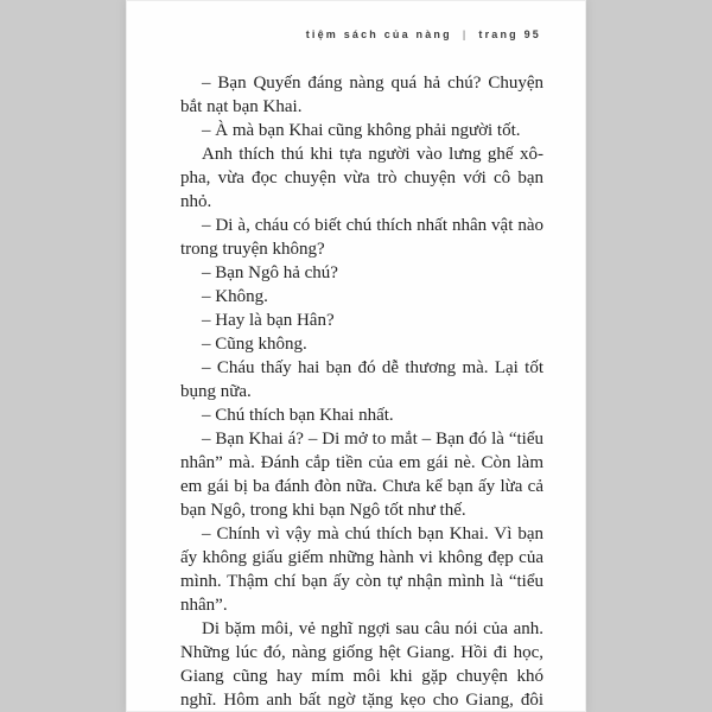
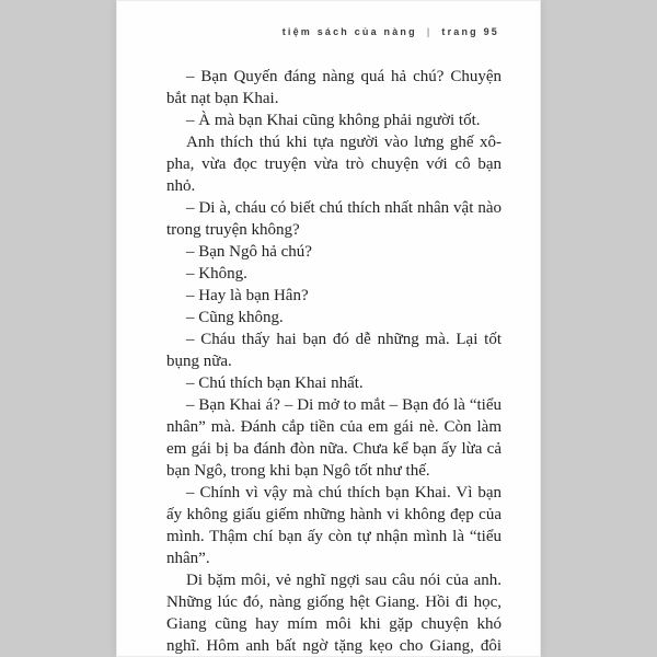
  tiệm sách của nàng | trang 95
  – Bạn Quyến đáng nàng quá hả chú? Chuyện bắt nạt bạn Khai.
  – À mà bạn Khai cũng không phải người tốt.
- Anh thích thú khi tựa người vào lưng ghế xô-pha, vừa đọc chuyện vừa trò chuyện với cô bạn nhỏ.
+ Anh thích thú khi tựa người vào lưng ghế xô-pha, vừa đọc truyện vừa trò chuyện với cô bạn nhỏ.
  – Di à, cháu có biết chú thích nhất nhân vật nào trong truyện không?
  – Bạn Ngô hả chú?
  – Không.
  – Hay là bạn Hân?
  – Cũng không.
- – Cháu thấy hai bạn đó dễ thương mà. Lại tốt bụng nữa.
+ – Cháu thấy hai bạn đó dễ những mà. Lại tốt bụng nữa.
  – Chú thích bạn Khai nhất.
  – Bạn Khai á? – Di mở to mắt – Bạn đó là “tiểu nhân” mà. Đánh cắp tiền của em gái nè. Còn làm em gái bị ba đánh đòn nữa. Chưa kể bạn ấy lừa cả bạn Ngô, trong khi bạn Ngô tốt như thế.
  – Chính vì vậy mà chú thích bạn Khai. Vì bạn ấy không giấu giếm những hành vi không đẹp của mình. Thậm chí bạn ấy còn tự nhận mình là “tiểu nhân”.
  Di bặm môi, vẻ nghĩ ngợi sau câu nói của anh. Những lúc đó, nàng giống hệt Giang. Hồi đi học, Giang cũng hay mím môi khi gặp chuyện khó nghĩ. Hôm anh bất ngờ tặng kẹo cho Giang, đôi
